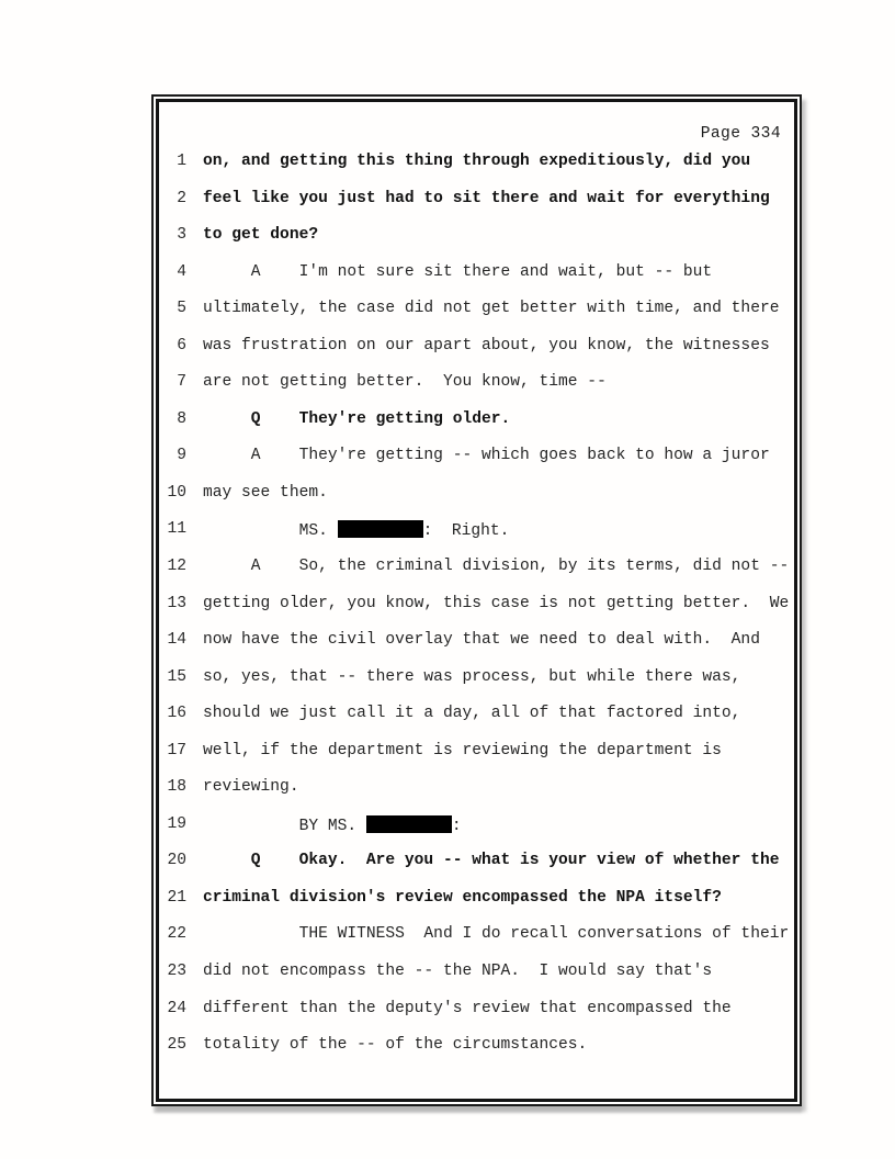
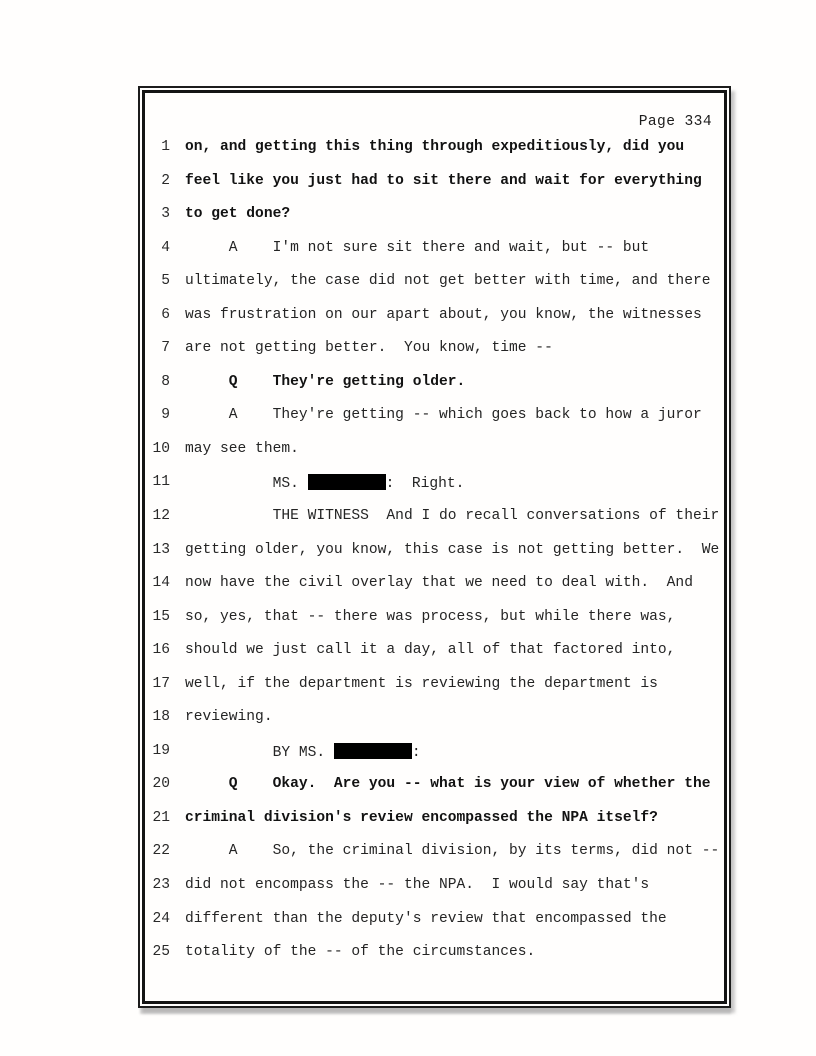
  Page 334
  1
  on, and getting this thing through expeditiously, did you
  2
  feel like you just had to sit there and wait for everything
  3
  to get done?
  4
  A I'm not sure sit there and wait, but -- but
  5
  ultimately, the case did not get better with time, and there
  6
  was frustration on our apart about, you know, the witnesses
  7
  are not getting better. You know, time --
  8
  Q They're getting older.
  9
  A They're getting -- which goes back to how a juror
  10
  may see them.
  11
  MS. : Right.
  12
- A So, the criminal division, by its terms, did not --
+ THE WITNESS And I do recall conversations of their
  13
  getting older, you know, this case is not getting better. We
  14
  now have the civil overlay that we need to deal with. And
  15
  so, yes, that -- there was process, but while there was,
  16
  should we just call it a day, all of that factored into,
  17
  well, if the department is reviewing the department is
  18
  reviewing.
  19
  BY MS. :
  20
  Q Okay. Are you -- what is your view of whether the
  21
  criminal division's review encompassed the NPA itself?
  22
- THE WITNESS And I do recall conversations of their
+ A So, the criminal division, by its terms, did not --
  23
  did not encompass the -- the NPA. I would say that's
  24
  different than the deputy's review that encompassed the
  25
  totality of the -- of the circumstances.
